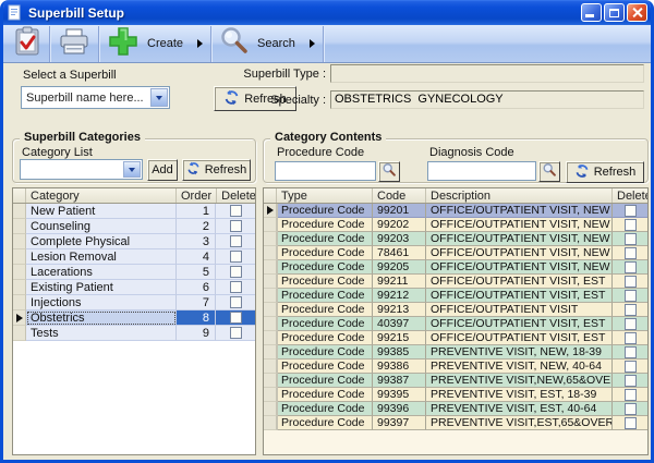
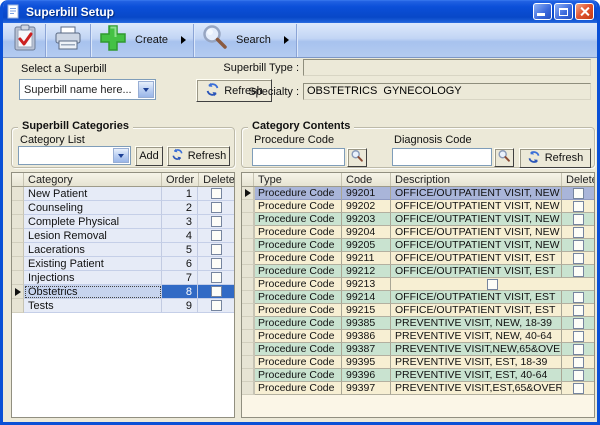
  Superbill Setup
  Create
  Search
  Select a Superbill
  Superbill name here...
  Refresh
  Superbill Type :
  Specialty :
  OBSTETRICS GYNECOLOGY
  Superbill Categories
  Category List
  Add
  Refresh
  Category
  Order
  Delete
  New Patient
  1
  Counseling
  2
  Complete Physical
  3
  Lesion Removal
  4
  Lacerations
  5
  Existing Patient
  6
  Injections
  7
  Obstetrics
  8
  Tests
  9
  Category Contents
  Procedure Code
  Diagnosis Code
  Refresh
  Type
  Code
  Description
  Delet
  Procedure Code
  99201
  OFFICE/OUTPATIENT VISIT, NEW
  Procedure Code
  99202
  OFFICE/OUTPATIENT VISIT, NEW
  Procedure Code
  99203
  OFFICE/OUTPATIENT VISIT, NEW
  Procedure Code
- 78461
+ 99204
  OFFICE/OUTPATIENT VISIT, NEW
  Procedure Code
  99205
  OFFICE/OUTPATIENT VISIT, NEW
  Procedure Code
  99211
  OFFICE/OUTPATIENT VISIT, EST
  Procedure Code
  99212
  OFFICE/OUTPATIENT VISIT, EST
  Procedure Code
  99213
- OFFICE/OUTPATIENT VISIT
  Procedure Code
- 40397
+ 99214
  OFFICE/OUTPATIENT VISIT, EST
  Procedure Code
  99215
  OFFICE/OUTPATIENT VISIT, EST
  Procedure Code
  99385
  PREVENTIVE VISIT, NEW, 18-39
  Procedure Code
  99386
  PREVENTIVE VISIT, NEW, 40-64
  Procedure Code
  99387
  PREVENTIVE VISIT,NEW,65&OVE
  Procedure Code
  99395
  PREVENTIVE VISIT, EST, 18-39
  Procedure Code
  99396
  PREVENTIVE VISIT, EST, 40-64
  Procedure Code
  99397
  PREVENTIVE VISIT,EST,65&OVER
